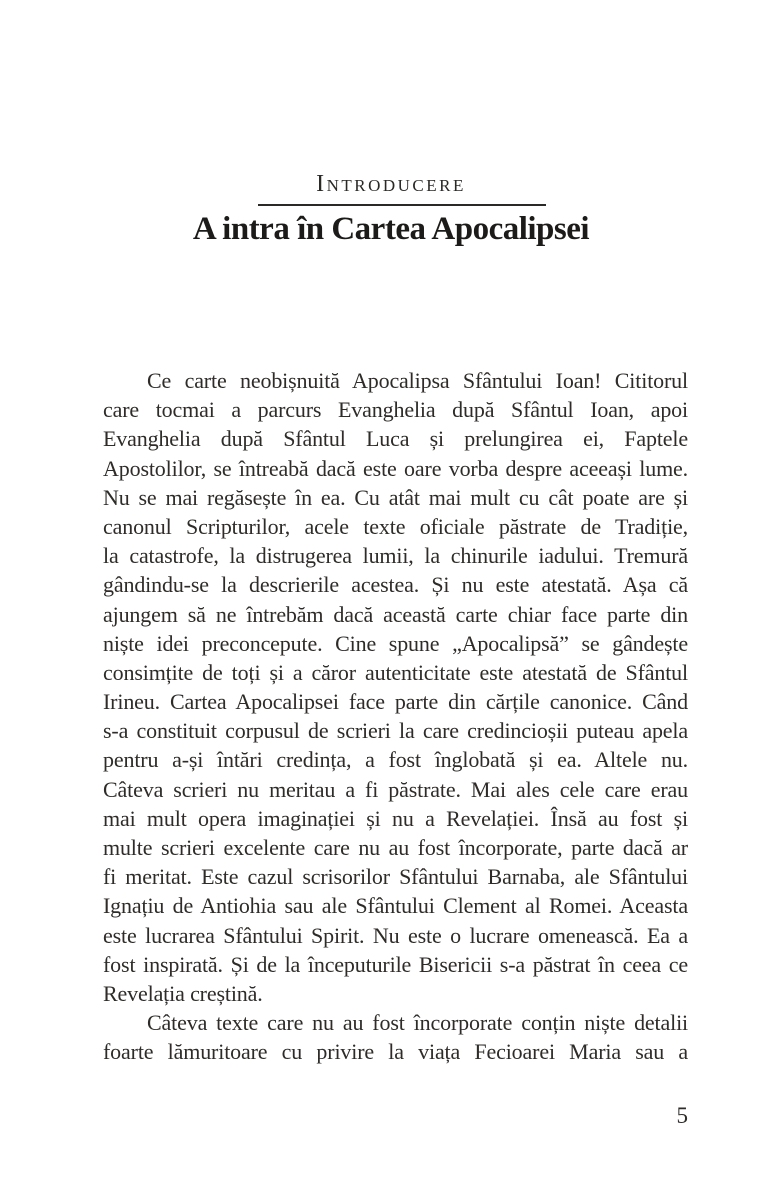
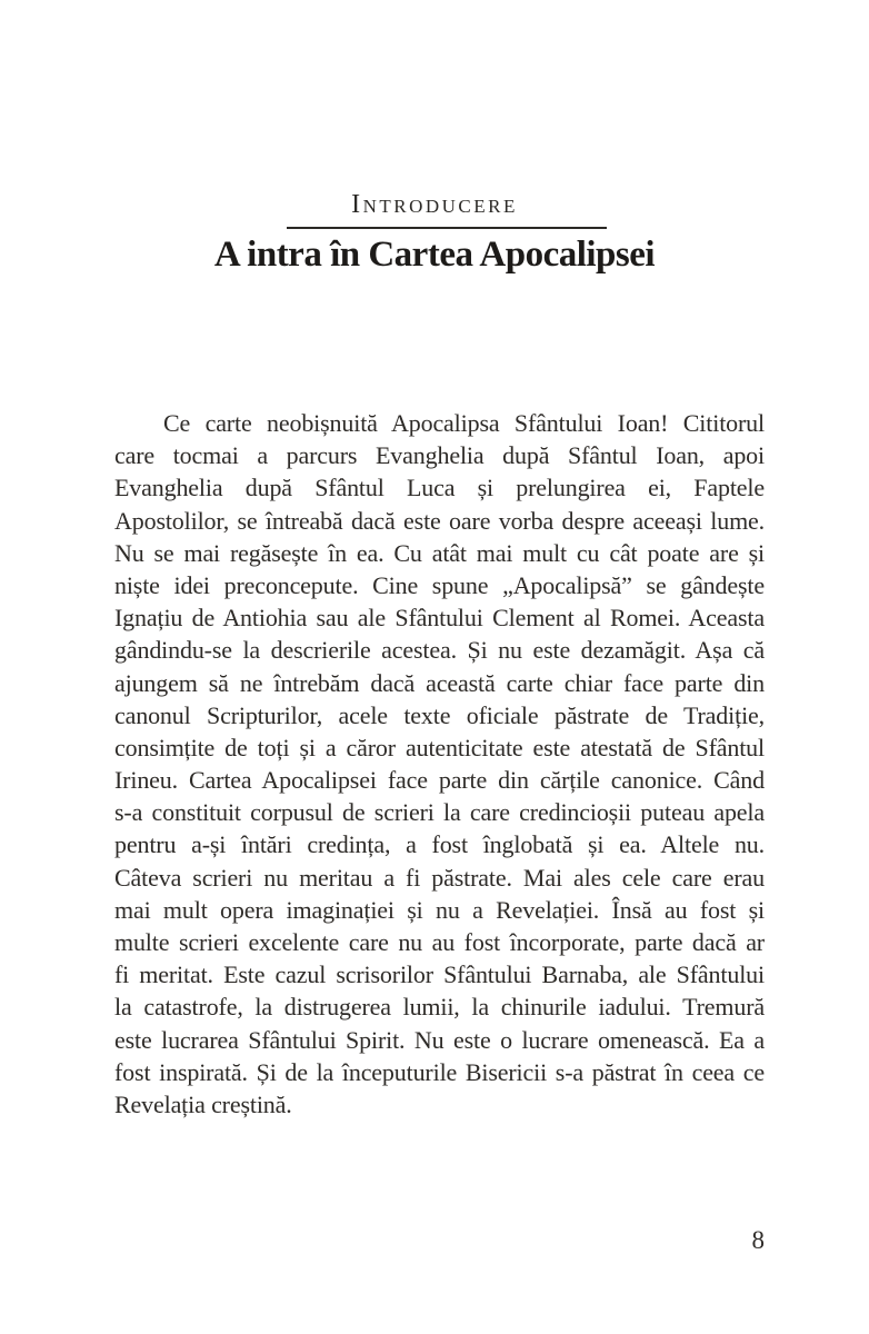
  Introducere
  A intra în Cartea Apocalipsei
  Ce carte neobișnuită Apocalipsa Sfântului Ioan! Cititorul
  care tocmai a parcurs Evanghelia după Sfântul Ioan, apoi
  Evanghelia după Sfântul Luca și prelungirea ei, Faptele
  Apostolilor, se întreabă dacă este oare vorba despre aceeași lume.
  Nu se mai regăsește în ea. Cu atât mai mult cu cât poate are și
- canonul Scripturilor, acele texte oficiale păstrate de Tradiție,
+ niște idei preconcepute. Cine spune „Apocalipsă” se gândește
- la catastrofe, la distrugerea lumii, la chinurile iadului. Tremură
+ Ignațiu de Antiohia sau ale Sfântului Clement al Romei. Aceasta
- gândindu-se la descrierile acestea. Și nu este atestată. Așa că
+ gândindu-se la descrierile acestea. Și nu este dezamăgit. Așa că
  ajungem să ne întrebăm dacă această carte chiar face parte din
- niște idei preconcepute. Cine spune „Apocalipsă” se gândește
+ canonul Scripturilor, acele texte oficiale păstrate de Tradiție,
  consimțite de toți și a căror autenticitate este atestată de Sfântul
  Irineu. Cartea Apocalipsei face parte din cărțile canonice. Când
  s-a constituit corpusul de scrieri la care credincioșii puteau apela
  pentru a-și întări credința, a fost înglobată și ea. Altele nu.
  Câteva scrieri nu meritau a fi păstrate. Mai ales cele care erau
  mai mult opera imaginației și nu a Revelației. Însă au fost și
  multe scrieri excelente care nu au fost încorporate, parte dacă ar
  fi meritat. Este cazul scrisorilor Sfântului Barnaba, ale Sfântului
- Ignațiu de Antiohia sau ale Sfântului Clement al Romei. Aceasta
+ la catastrofe, la distrugerea lumii, la chinurile iadului. Tremură
  este lucrarea Sfântului Spirit. Nu este o lucrare omenească. Ea a
  fost inspirată. Și de la începuturile Bisericii s-a păstrat în ceea ce
  Revelația creștină.
- Câteva texte care nu au fost încorporate conțin niște detalii
- foarte lămuritoare cu privire la viața Fecioarei Maria sau a
- 5
+ 8
